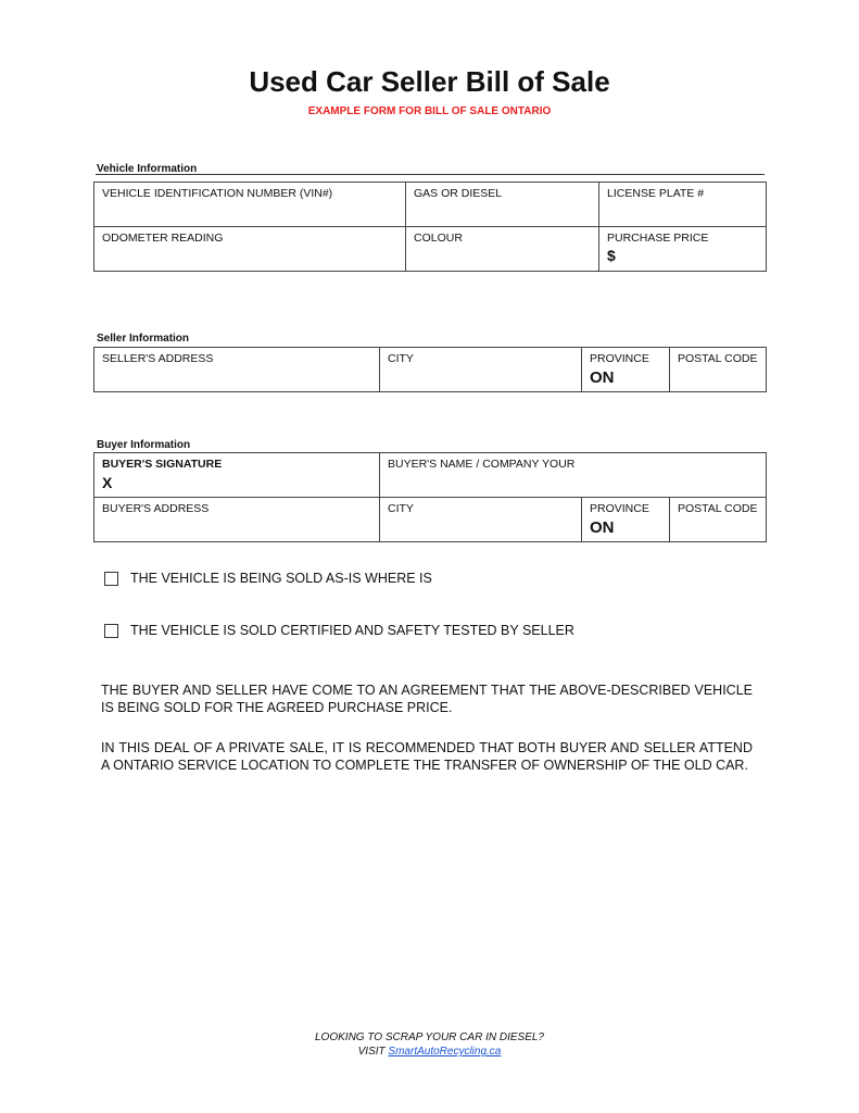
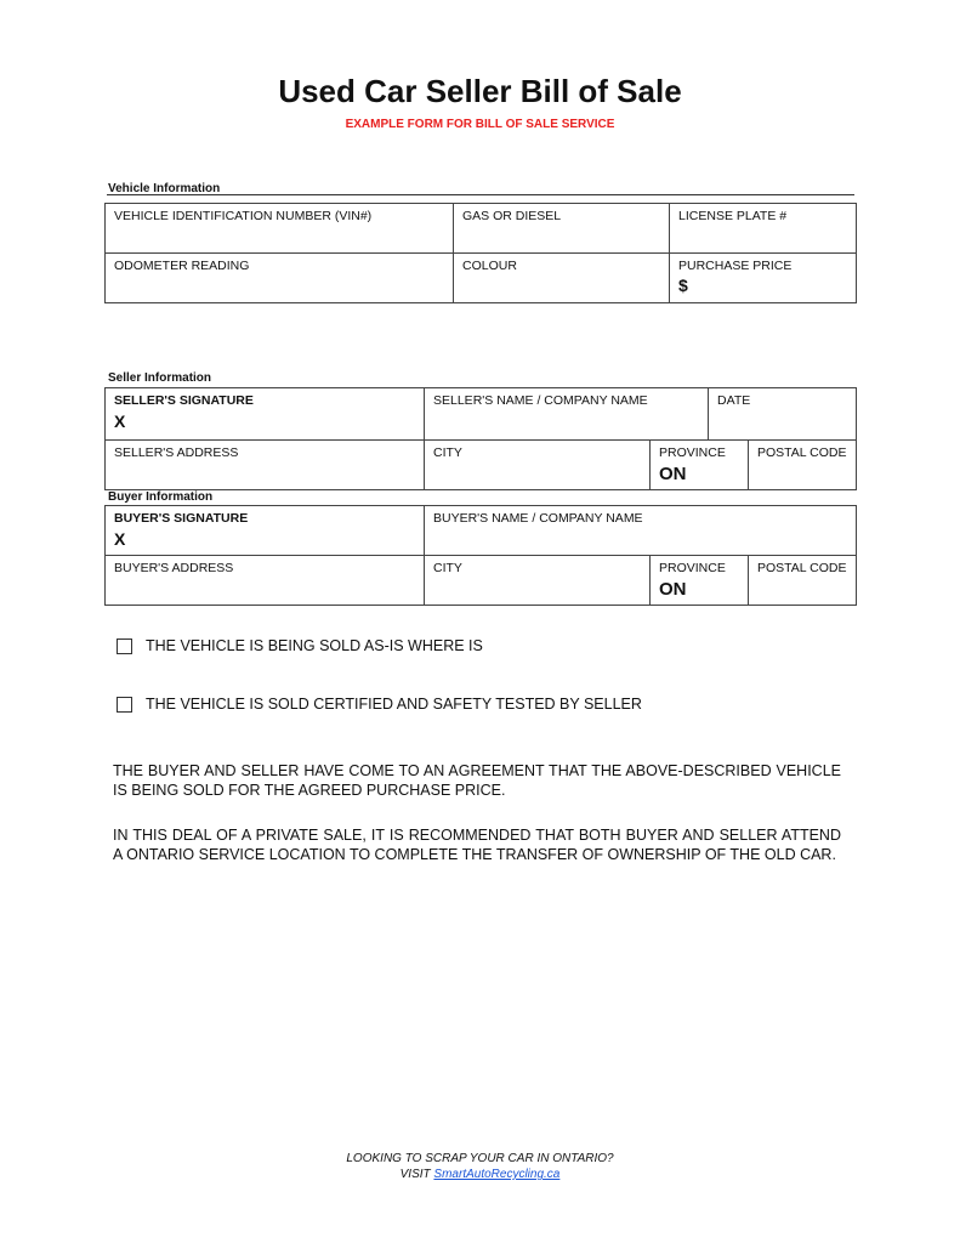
  Used Car Seller Bill of Sale
- EXAMPLE FORM FOR BILL OF SALE ONTARIO
+ EXAMPLE FORM FOR BILL OF SALE SERVICE
  Vehicle Information
  VEHICLE IDENTIFICATION NUMBER (VIN#)	GAS OR DIESEL	LICENSE PLATE #
  ODOMETER READING	COLOUR	PURCHASE PRICE$
  Seller Information
+ SELLER'S SIGNATUREX	SELLER'S NAME / COMPANY NAME DATE
  SELLER'S ADDRESS	CITY	PROVINCEON	POSTAL CODE
  Buyer Information
- BUYER'S SIGNATUREX	BUYER'S NAME / COMPANY YOUR
+ BUYER'S SIGNATUREX	BUYER'S NAME / COMPANY NAME
  BUYER'S ADDRESS	CITY	PROVINCEON	POSTAL CODE
  THE VEHICLE IS BEING SOLD AS-IS WHERE IS
  THE VEHICLE IS SOLD CERTIFIED AND SAFETY TESTED BY SELLER
  THE BUYER AND SELLER HAVE COME TO AN AGREEMENT THAT THE ABOVE-DESCRIBED VEHICLE IS BEING SOLD FOR THE AGREED PURCHASE PRICE.
  IN THIS DEAL OF A PRIVATE SALE, IT IS RECOMMENDED THAT BOTH BUYER AND SELLER ATTEND A ONTARIO SERVICE LOCATION TO COMPLETE THE TRANSFER OF OWNERSHIP OF THE OLD CAR.
- LOOKING TO SCRAP YOUR CAR IN DIESEL?
+ LOOKING TO SCRAP YOUR CAR IN ONTARIO?
  VISIT SmartAutoRecycling.ca
